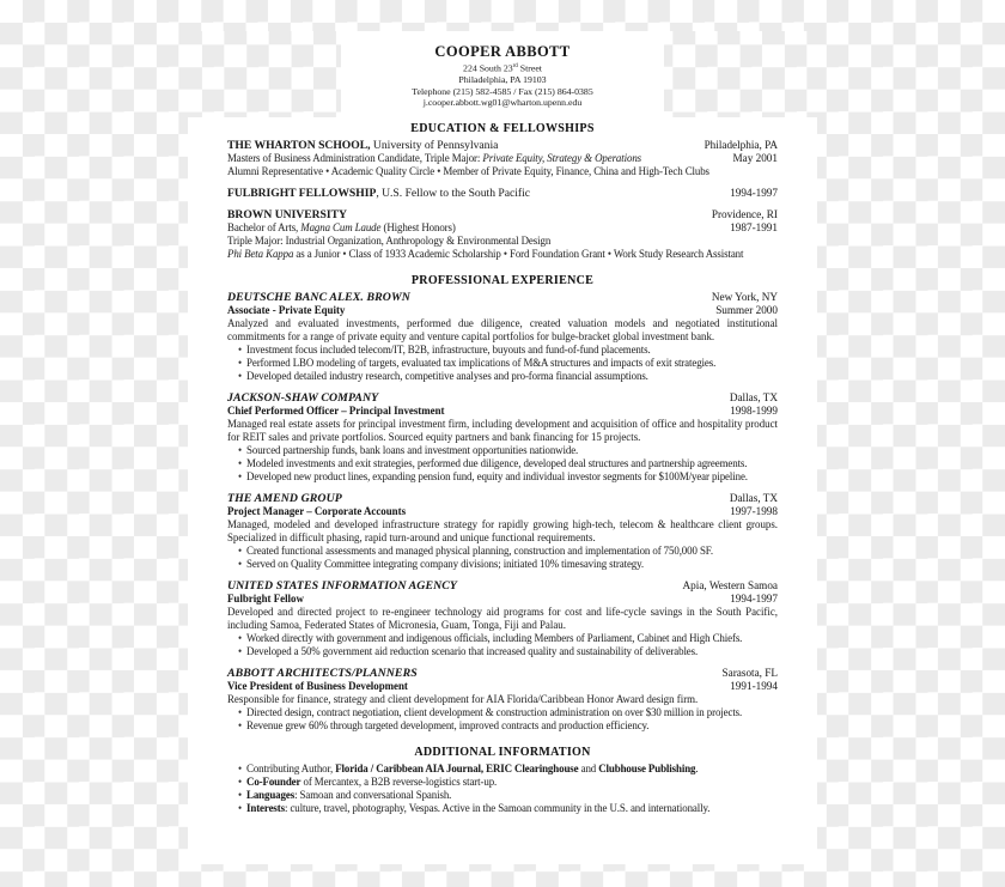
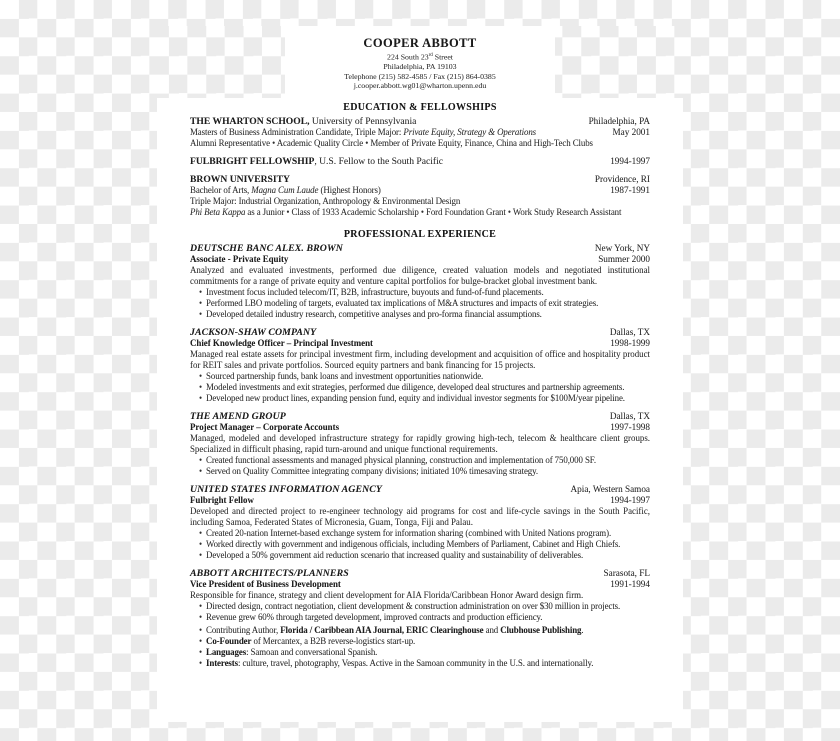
  COOPER ABBOTT
  224 South 23 Street
  Philadelphia, PA 19103
  Telephone (215) 582-4585 / Fax (215) 864-0385
  j.cooper.abbott.wg01@wharton.upenn.edu
  EDUCATION & FELLOWSHIPS
  THE WHARTON SCHOOL, University of Pennsylvania
  Philadelphia, PA
  Masters of Business Administration Candidate, Triple Major: Private Equity, Strategy & Operations
  May 2001
  Alumni Representative • Academic Quality Circle • Member of Private Equity, Finance, China and High-Tech Clubs
  FULBRIGHT FELLOWSHIP, U.S. Fellow to the South Pacific
  1994-1997
  BROWN UNIVERSITY
  Providence, RI
  Bachelor of Arts, Magna Cum Laude (Highest Honors)
  1987-1991
  Triple Major: Industrial Organization, Anthropology & Environmental Design
  Phi Beta Kappa as a Junior • Class of 1933 Academic Scholarship • Ford Foundation Grant • Work Study Research Assistant
  PROFESSIONAL EXPERIENCE
  DEUTSCHE BANC ALEX. BROWN
  New York, NY
  Associate - Private Equity
  Summer 2000
  Analyzed and evaluated investments, performed due diligence, created valuation models and negotiated institutional commitments for a range of private equity and venture capital portfolios for bulge-bracket global investment bank.
  • Investment focus included telecom/IT, B2B, infrastructure, buyouts and fund-of-fund placements.
  • Performed LBO modeling of targets, evaluated tax implications of M&A structures and impacts of exit strategies.
  • Developed detailed industry research, competitive analyses and pro-forma financial assumptions.
  JACKSON-SHAW COMPANY
  Dallas, TX
- Chief Performed Officer – Principal Investment
+ Chief Knowledge Officer – Principal Investment
  1998-1999
  Managed real estate assets for principal investment firm, including development and acquisition of office and hospitality product for REIT sales and private portfolios. Sourced equity partners and bank financing for 15 projects.
  • Sourced partnership funds, bank loans and investment opportunities nationwide.
  • Modeled investments and exit strategies, performed due diligence, developed deal structures and partnership agreements.
  • Developed new product lines, expanding pension fund, equity and individual investor segments for $100M/year pipeline.
  THE AMEND GROUP
  Dallas, TX
  Project Manager – Corporate Accounts
  1997-1998
  Managed, modeled and developed infrastructure strategy for rapidly growing high-tech, telecom & healthcare client groups. Specialized in difficult phasing, rapid turn-around and unique functional requirements.
  • Created functional assessments and managed physical planning, construction and implementation of 750,000 SF.
  • Served on Quality Committee integrating company divisions; initiated 10% timesaving strategy.
  UNITED STATES INFORMATION AGENCY
  Apia, Western Samoa
  Fulbright Fellow
  1994-1997
  Developed and directed project to re-engineer technology aid programs for cost and life-cycle savings in the South Pacific, including Samoa, Federated States of Micronesia, Guam, Tonga, Fiji and Palau.
+ • Created 20-nation Internet-based exchange system for information sharing (combined with United Nations program).
  • Worked directly with government and indigenous officials, including Members of Parliament, Cabinet and High Chiefs.
  • Developed a 50% government aid reduction scenario that increased quality and sustainability of deliverables.
  ABBOTT ARCHITECTS/PLANNERS
  Sarasota, FL
  Vice President of Business Development
  1991-1994
  Responsible for finance, strategy and client development for AIA Florida/Caribbean Honor Award design firm.
  • Directed design, contract negotiation, client development & construction administration on over $30 million in projects.
  • Revenue grew 60% through targeted development, improved contracts and production efficiency.
- ADDITIONAL INFORMATION
  • Contributing Author, Florida / Caribbean AIA Journal, ERIC Clearinghouse and Clubhouse Publishing.
  • Co-Founder of Mercantex, a B2B reverse-logistics start-up.
  • Languages: Samoan and conversational Spanish.
  • Interests: culture, travel, photography, Vespas. Active in the Samoan community in the U.S. and internationally.
